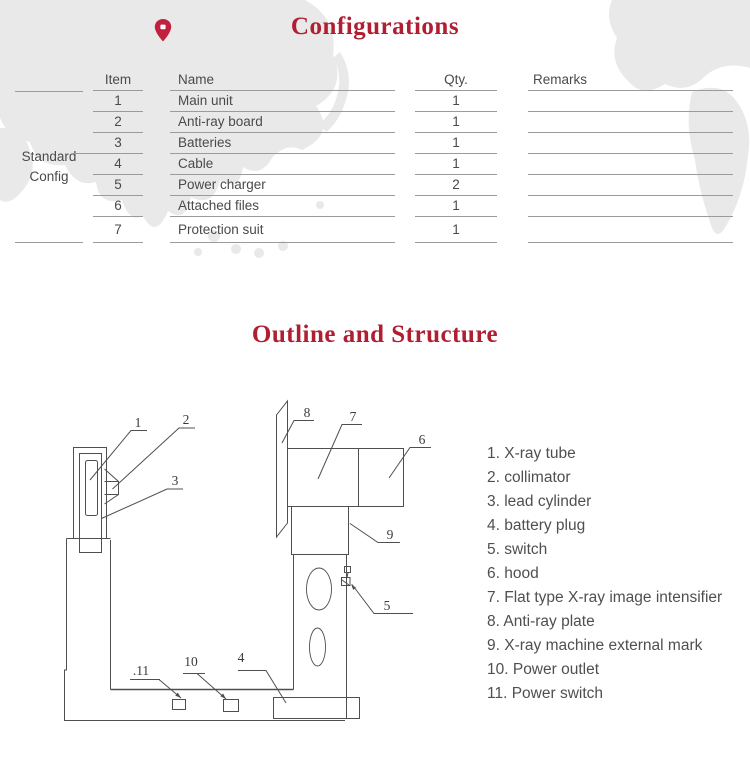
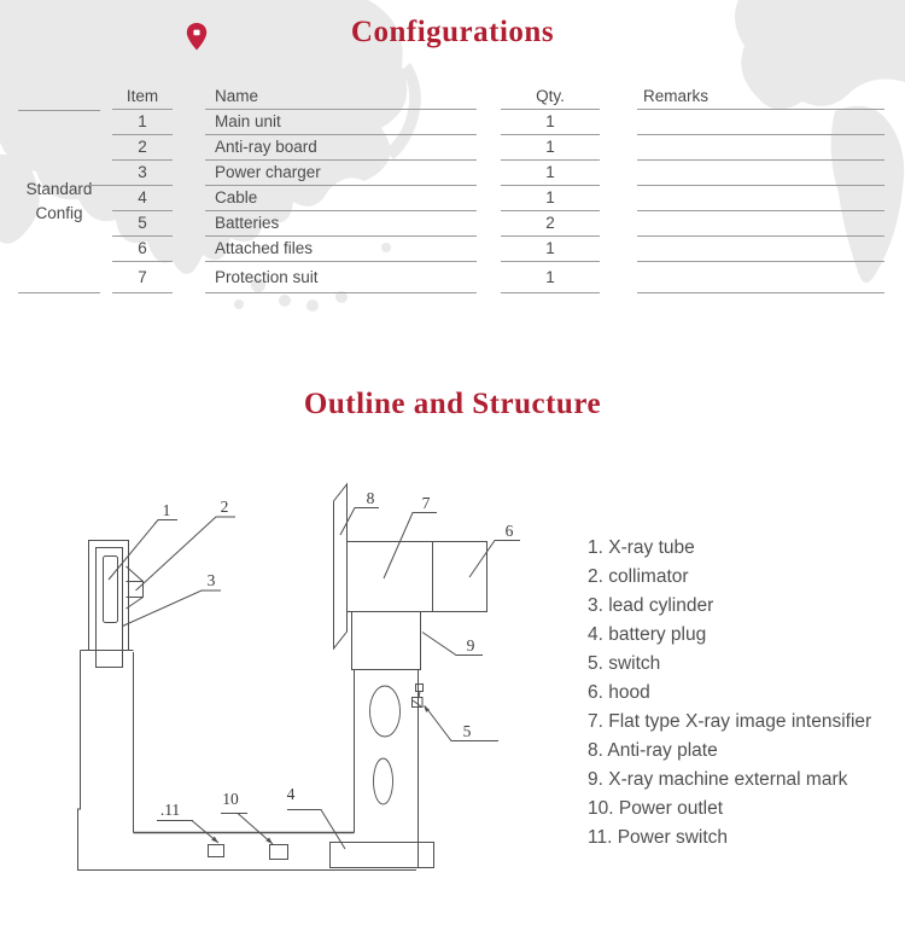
  Configurations
  Standard
  Config
  Item
  1
  2
  3
  4
  5
  6
  7
  Name
  Main unit
  Anti-ray board
- Batteries
+ Power charger
  Cable
- Power charger
+ Batteries
  Attached files
  Protection suit
  Qty.
  1
  1
  1
  1
  2
  1
  1
  Remarks
  Outline and Structure
  1
  2
  3
  4
  5
  6
  7
  8
  9
  10
  .11
  1. X-ray tube
  2. collimator
  3. lead cylinder
  4. battery plug
  5. switch
  6. hood
  7. Flat type X-ray image intensifier
  8. Anti-ray plate
  9. X-ray machine external mark
  10. Power outlet
  11. Power switch
